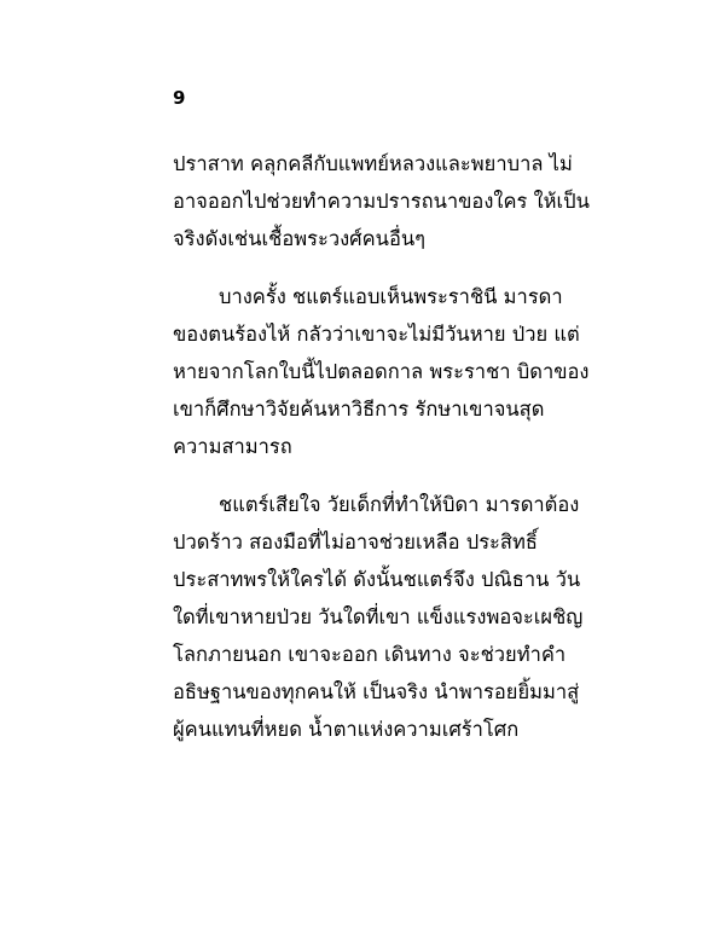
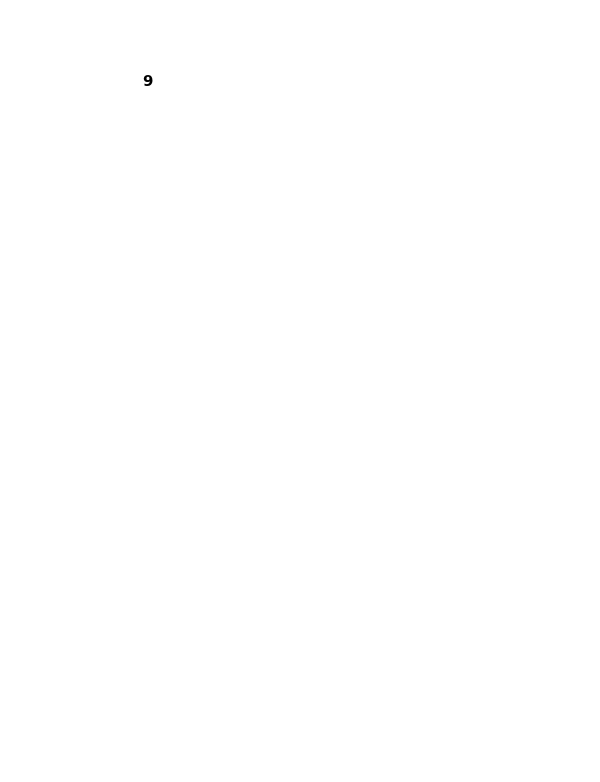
  9
- ปราสาท คลุกคลีกับแพทย์หลวงและพยาบาล ไม่อาจออกไปช่วยทำความปรารถนาของใคร ให้เป็นจริงดังเช่นเชื้อพระวงศ์คนอื่นๆ
- บางครั้ง ชแตร์แอบเห็นพระราชินี มารดาของตนร้องไห้ กลัวว่าเขาจะไม่มีวันหาย ป่วย แต่หายจากโลกใบนี้ไปตลอดกาล พระราชา บิดาของเขาก็ศึกษาวิจัยค้นหาวิธีการ รักษาเขาจนสุดความสามารถ
- ชแตร์เสียใจ วัยเด็กที่ทำให้บิดา มารดาต้องปวดร้าว สองมือที่ไม่อาจช่วยเหลือ ประสิทธิ์ประสาทพรให้ใครได้ ดังนั้นชแตร์จึง ปณิธาน วันใดที่เขาหายป่วย วันใดที่เขา แข็งแรงพอจะเผชิญโลกภายนอก เขาจะออก เดินทาง จะช่วยทำคำอธิษฐานของทุกคนให้ เป็นจริง นำพารอยยิ้มมาสู่ผู้คนแทนที่หยด น้ำตาแห่งความเศร้าโศก
